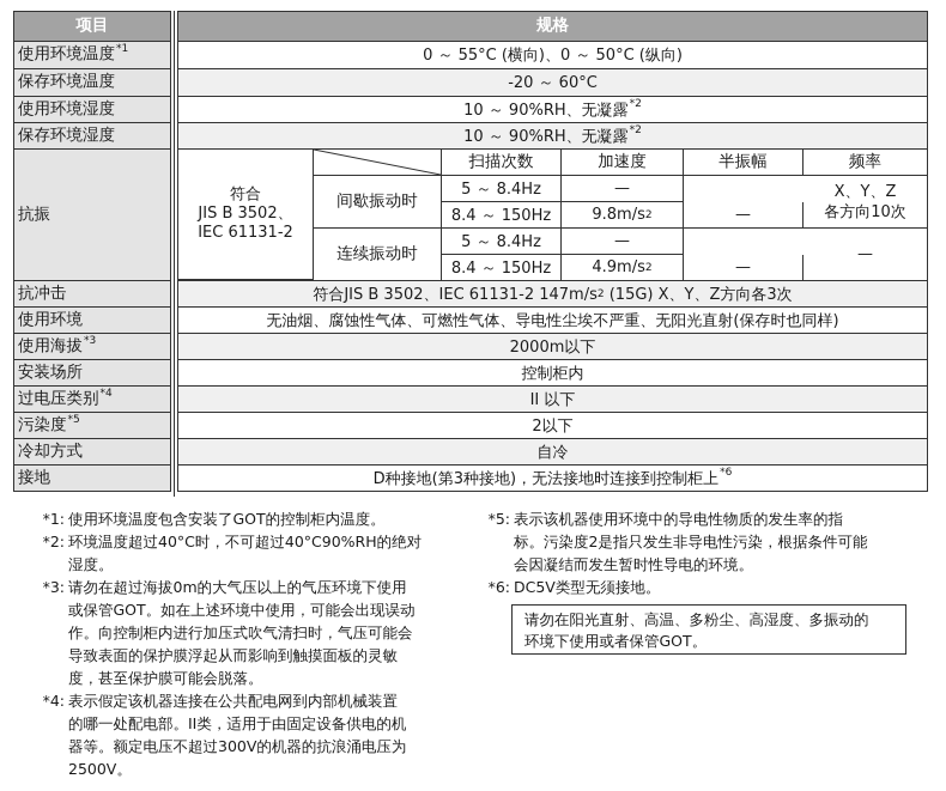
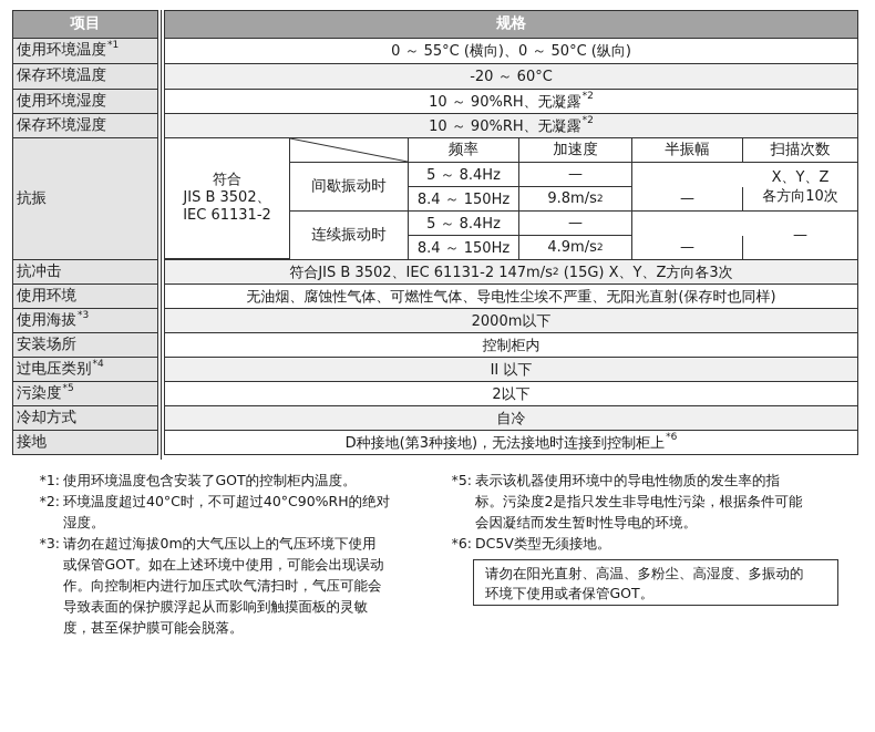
  项目
  规格
  使用环境温度
  *1
  0 ～ 55°C (横向)、0 ～ 50°C (纵向)
  保存环境温度
  -20 ～ 60°C
  使用环境湿度
  10 ～ 90%RH、无凝露
  *2
  保存环境湿度
  10 ～ 90%RH、无凝露
  *2
  抗振
  符合
  JIS B 3502、
  IEC 61131-2
- 扫描次数
+ 频率
  加速度
  半振幅
- 频率
+ 扫描次数
  间歇振动时
  5 ～ 8.4Hz
  —
  8.4 ～ 150Hz
  9.8m/s
  2
  —
  X、Y、Z
  各方向10次
  连续振动时
  5 ～ 8.4Hz
  —
  8.4 ～ 150Hz
  4.9m/s
  2
  —
  —
  抗冲击
  符合JIS B 3502、IEC 61131-2 147m/s
  2
  (15G) X、Y、Z方向各3次
  使用环境
  无油烟、腐蚀性气体、可燃性气体、导电性尘埃不严重、无阳光直射(保存时也同样)
  使用海拔
  *3
  2000m以下
  安装场所
  控制柜内
  过电压类别
  *4
  II 以下
  污染度
  *5
  2以下
  冷却方式
  自冷
  接地
  D种接地(第3种接地)，无法接地时连接到控制柜上
  *6
  *1:
  使用环境温度包含安装了GOT的控制柜内温度。
  *2:
  环境温度超过40°C时，不可超过40°C90%RH的绝对
  湿度。
  *3:
  请勿在超过海拔0m的大气压以上的气压环境下使用
  或保管GOT。如在上述环境中使用，可能会出现误动
  作。向控制柜内进行加压式吹气清扫时，气压可能会
  导致表面的保护膜浮起从而影响到触摸面板的灵敏
  度，甚至保护膜可能会脱落。
- *4:
- 表示假定该机器连接在公共配电网到内部机械装置
- 的哪一处配电部。II类，适用于由固定设备供电的机
- 器等。额定电压不超过300V的机器的抗浪涌电压为
- 2500V。
  *5:
  表示该机器使用环境中的导电性物质的发生率的指
  标。污染度2是指只发生非导电性污染，根据条件可能
  会因凝结而发生暂时性导电的环境。
  *6:
  DC5V类型无须接地。
  请勿在阳光直射、高温、多粉尘、高湿度、多振动的
  环境下使用或者保管GOT。
